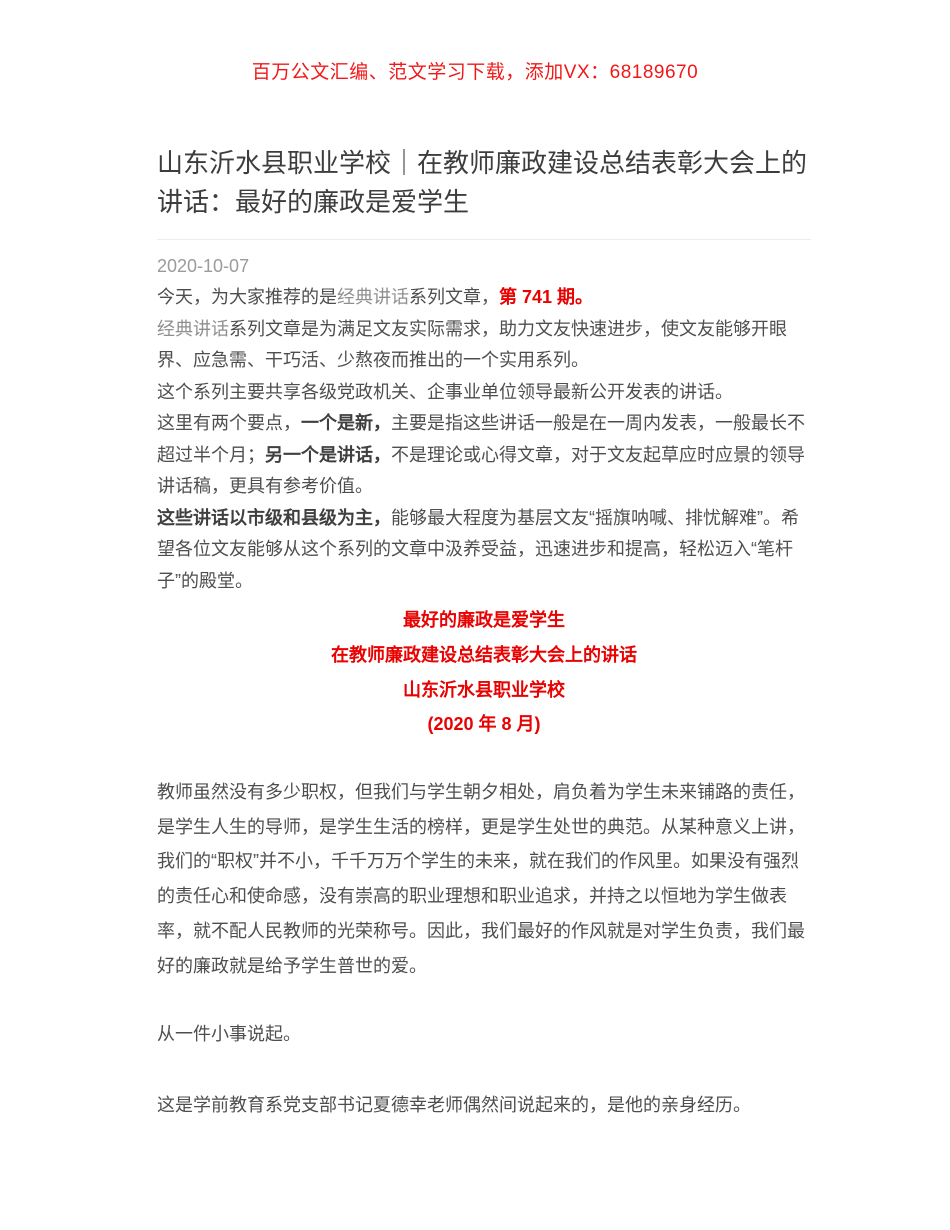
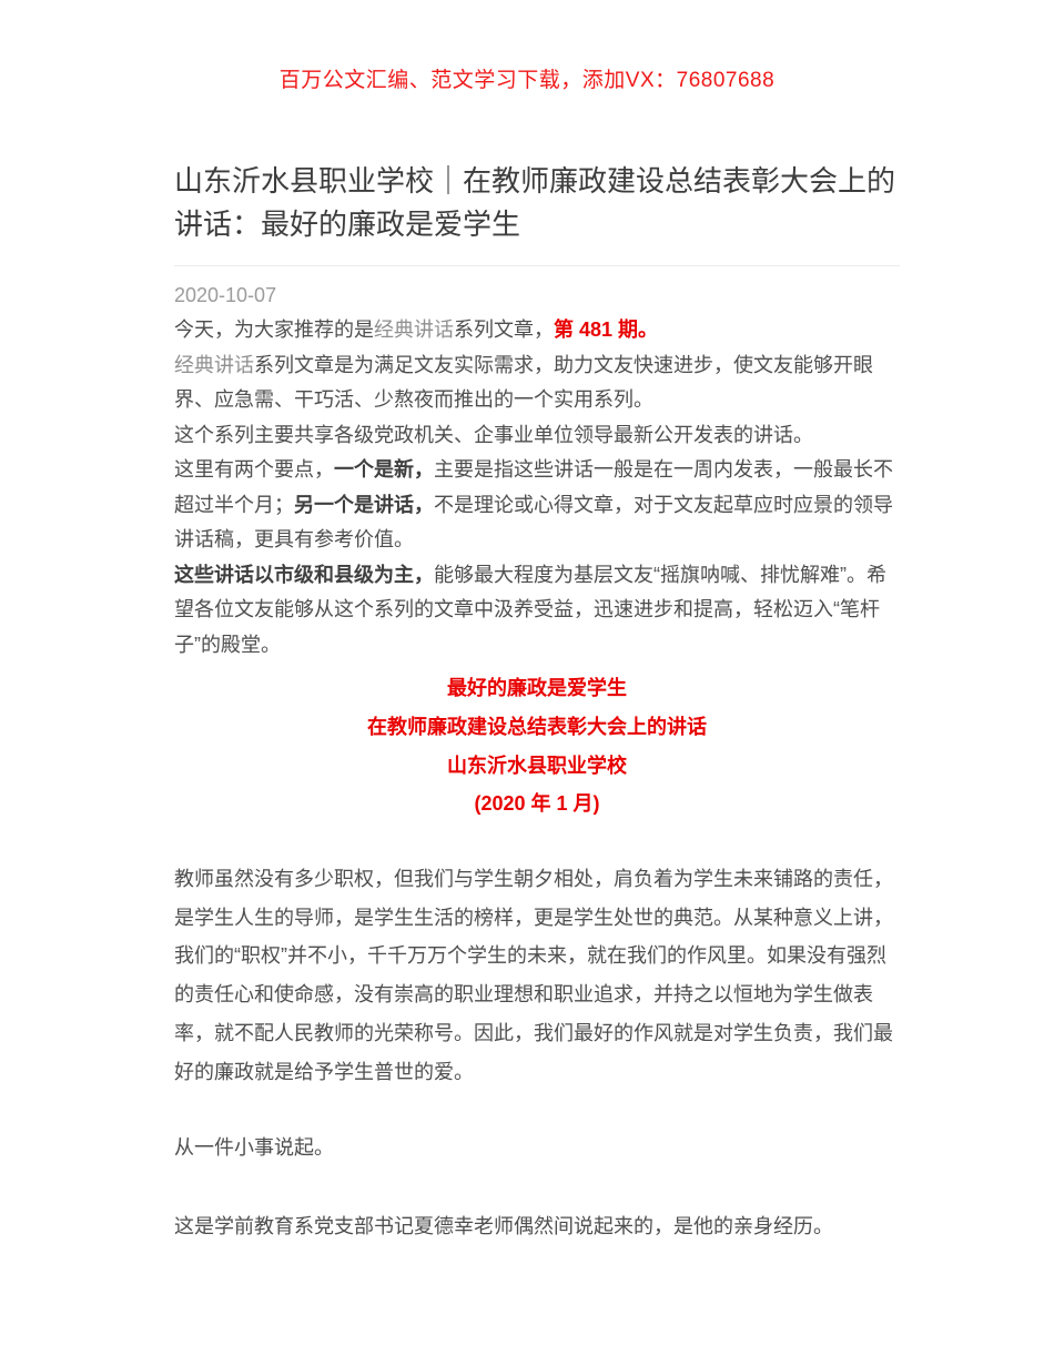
- 百万公文汇编、范文学习下载，添加VX：68189670
+ 百万公文汇编、范文学习下载，添加VX：76807688
  山东沂水县职业学校｜在教师廉政建设总结表彰大会上的讲话：最好的廉政是爱学生
  2020-10-07
- 今天，为大家推荐的是经典讲话系列文章，第 741 期。
+ 今天，为大家推荐的是经典讲话系列文章，第 481 期。
  经典讲话系列文章是为满足文友实际需求，助力文友快速进步，使文友能够开眼界、应急需、干巧活、少熬夜而推出的一个实用系列。
  这个系列主要共享各级党政机关、企事业单位领导最新公开发表的讲话。
  这里有两个要点，一个是新，主要是指这些讲话一般是在一周内发表，一般最长不超过半个月；另一个是讲话，不是理论或心得文章，对于文友起草应时应景的领导讲话稿，更具有参考价值。
  这些讲话以市级和县级为主，能够最大程度为基层文友“摇旗呐喊、排忧解难”。希望各位文友能够从这个系列的文章中汲养受益，迅速进步和提高，轻松迈入“笔杆子”的殿堂。
  最好的廉政是爱学生
  在教师廉政建设总结表彰大会上的讲话
  山东沂水县职业学校
- (2020 年 8 月)
+ (2020 年 1 月)
  教师虽然没有多少职权，但我们与学生朝夕相处，肩负着为学生未来铺路的责任，是学生人生的导师，是学生生活的榜样，更是学生处世的典范。从某种意义上讲，我们的“职权”并不小，千千万万个学生的未来，就在我们的作风里。如果没有强烈的责任心和使命感，没有崇高的职业理想和职业追求，并持之以恒地为学生做表率，就不配人民教师的光荣称号。因此，我们最好的作风就是对学生负责，我们最好的廉政就是给予学生普世的爱。
  从一件小事说起。
  这是学前教育系党支部书记夏德幸老师偶然间说起来的，是他的亲身经历。
